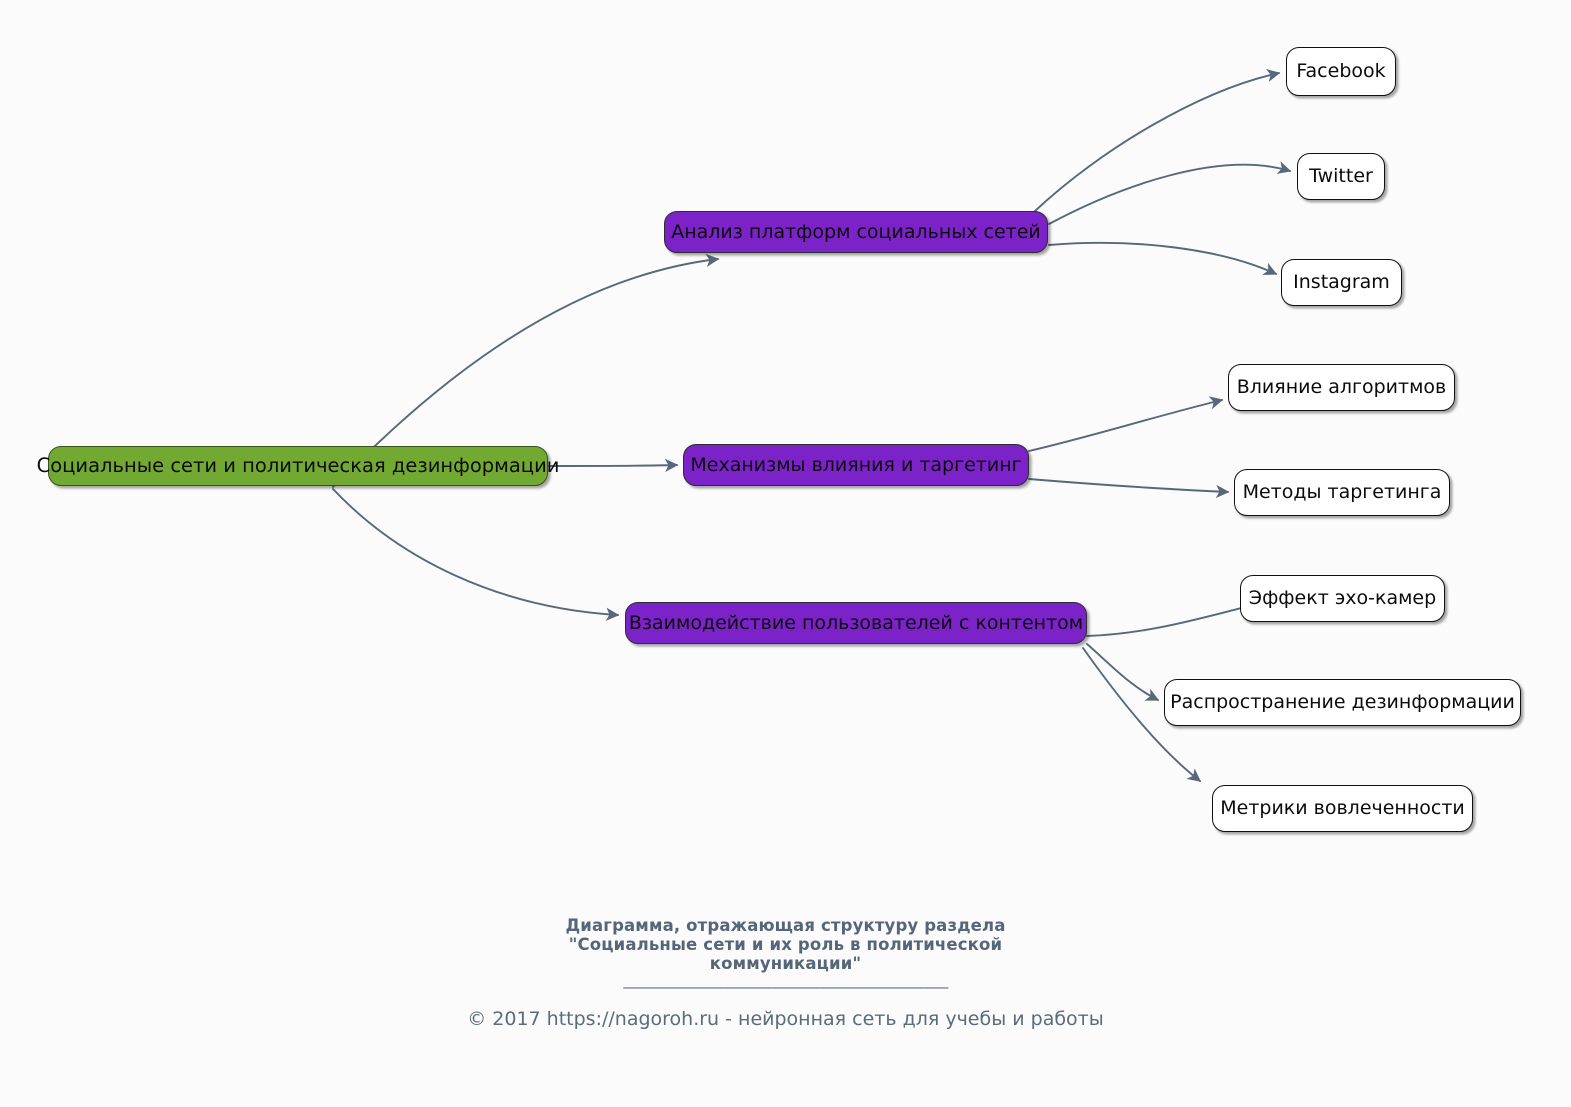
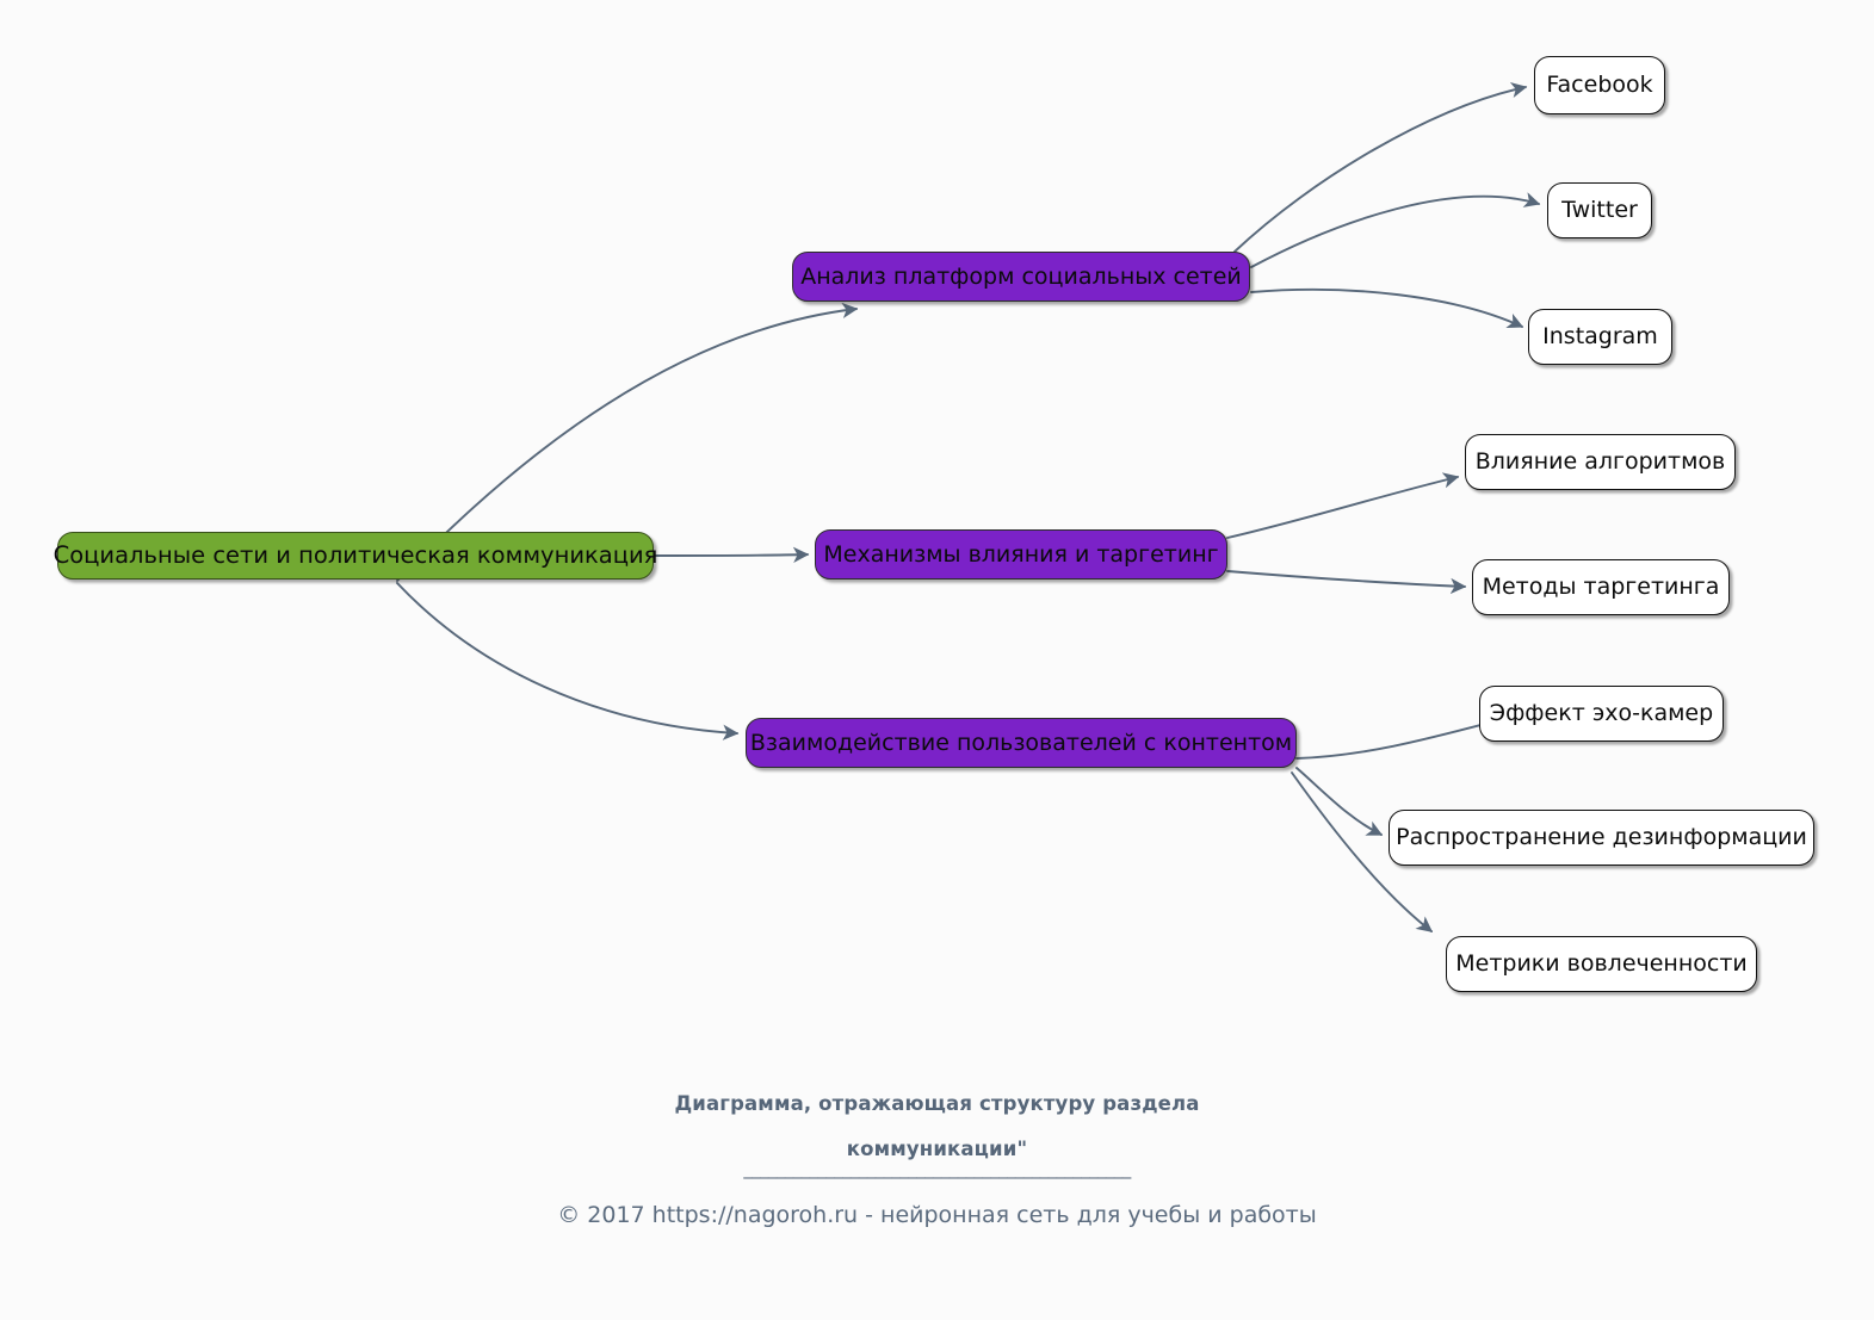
- Социальные сети и политическая дезинформации
+ Социальные сети и политическая коммуникация
  Анализ платформ социальных сетей
  Facebook
  Twitter
  Instagram
  Механизмы влияния и таргетинг
  Влияние алгоритмов
  Методы таргетинга
  Взаимодействие пользователей с контентом
  Эффект эхо-камер
  Распространение дезинформации
  Метрики вовлеченности
  Диаграмма, отражающая структуру раздела
- "Социальные сети и их роль в политической
  коммуникации"
  _______________________________________________
  © 2017 https://nagoroh.ru - нейронная сеть для учебы и работы
